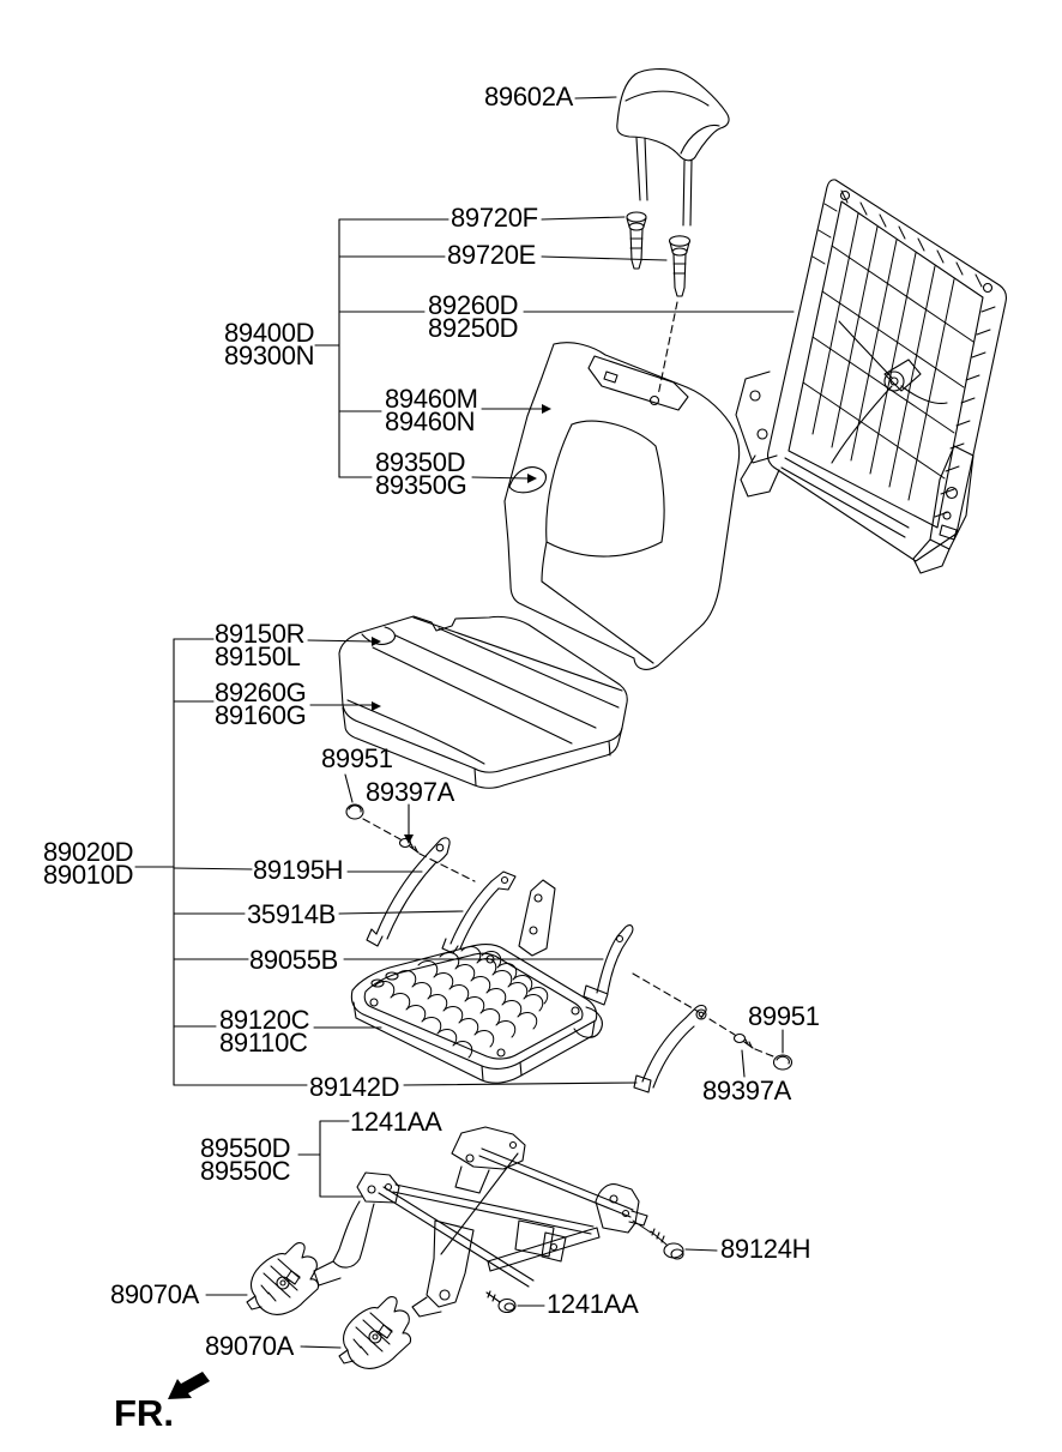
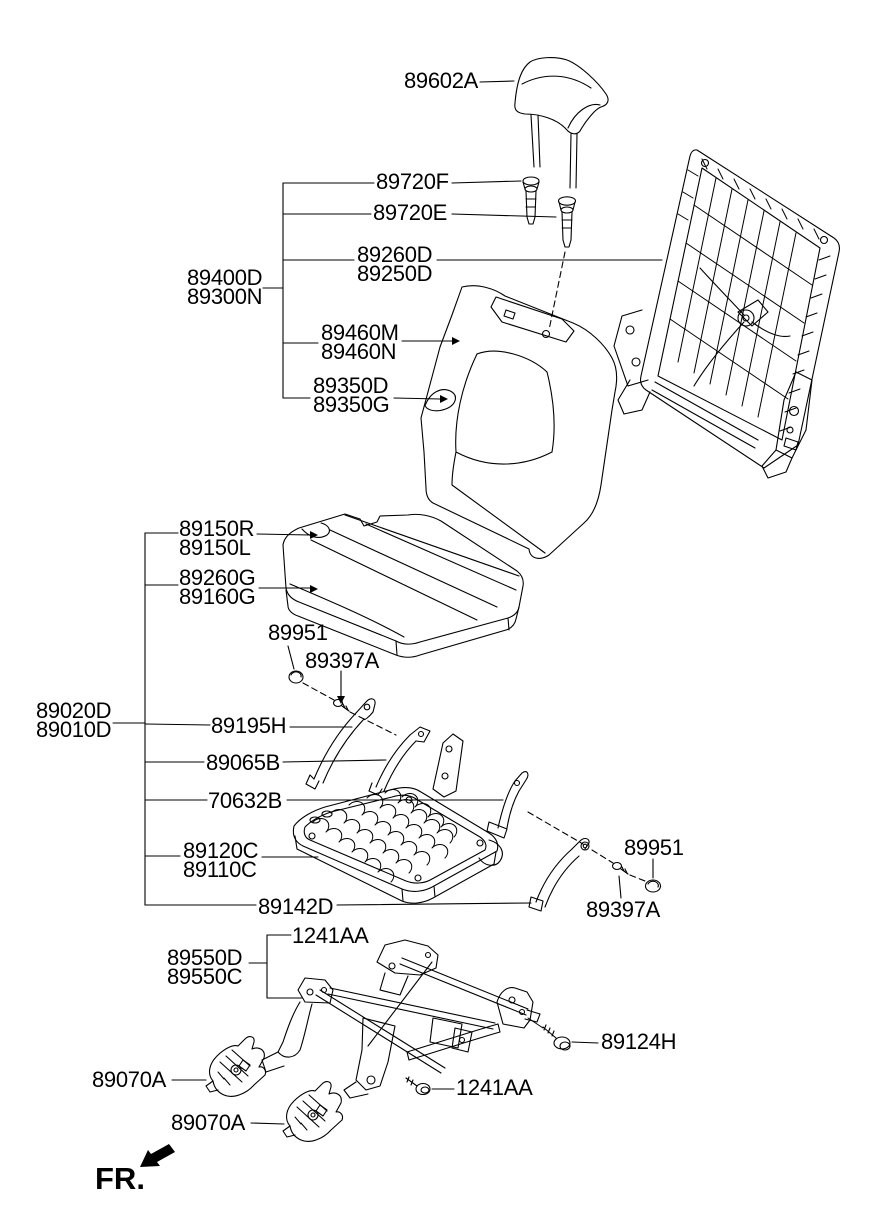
  89602A
  89720F
  89720E
  89260D
  89250D
  89400D
  89300N
  89460M
  89460N
  89350D
  89350G
  89150R
  89150L
  89260G
  89160G
  89951
  89397A
  89020D
  89010D
  89195H
- 35914B
+ 89065B
- 89055B
+ 70632B
  89120C
  89110C
  89142D
  1241AA
  89550D
  89550C
  89951
  89397A
  89124H
  1241AA
  89070A
  89070A
  FR.
